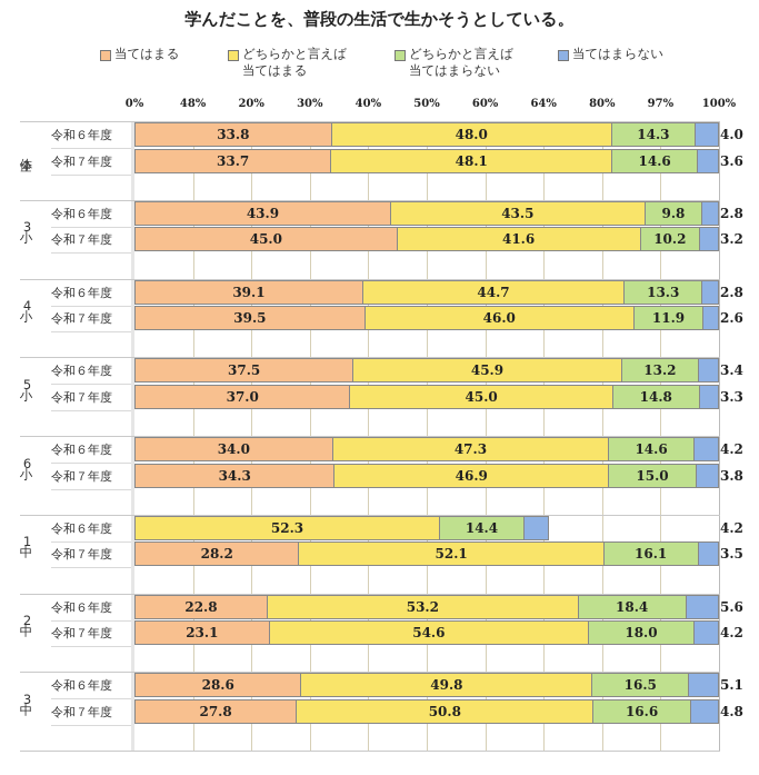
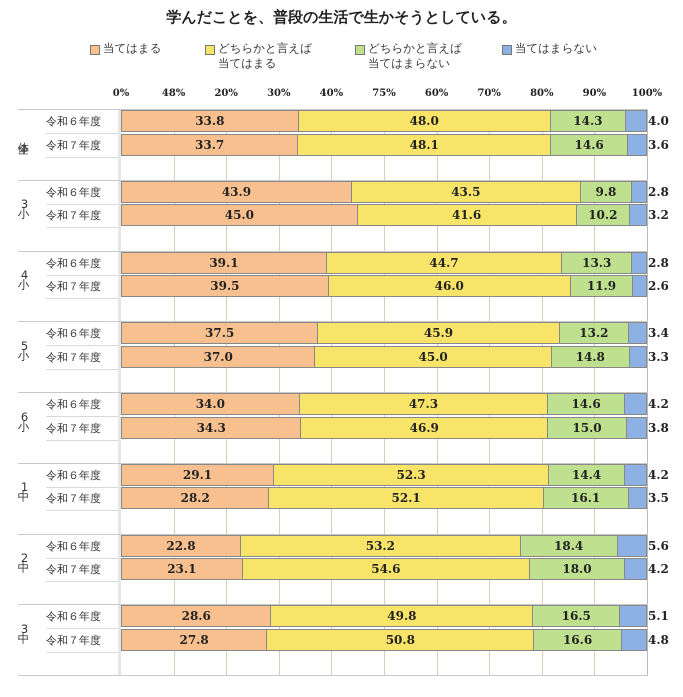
  学んだことを、普段の生活で生かそうとしている。
  当てはまる
  どちらかと言えば
  当てはまる
  どちらかと言えば
  当てはまらない
  当てはまらない
  0%
  48%
  20%
  30%
  40%
- 50%
+ 75%
  60%
- 64%
+ 70%
  80%
- 97%
+ 90%
  100%
  令和６年度
  33.8
  48.0
  14.3
  4.0
  令和７年度
  33.7
  48.1
  14.6
  3.6
  令和６年度
  43.9
  43.5
  9.8
  2.8
  令和７年度
  45.0
  41.6
  10.2
  3.2
  令和６年度
  39.1
  44.7
  13.3
  2.8
  令和７年度
  39.5
  46.0
  11.9
  2.6
  令和６年度
  37.5
  45.9
  13.2
  3.4
  令和７年度
  37.0
  45.0
  14.8
  3.3
  令和６年度
  34.0
  47.3
  14.6
  4.2
  令和７年度
  34.3
  46.9
  15.0
  3.8
  令和６年度
+ 29.1
  52.3
  14.4
  4.2
  令和７年度
  28.2
  52.1
  16.1
  3.5
  令和６年度
  22.8
  53.2
  18.4
  5.6
  令和７年度
  23.1
  54.6
  18.0
  4.2
  令和６年度
  28.6
  49.8
  16.5
  5.1
  令和７年度
  27.8
  50.8
  16.6
  4.8
